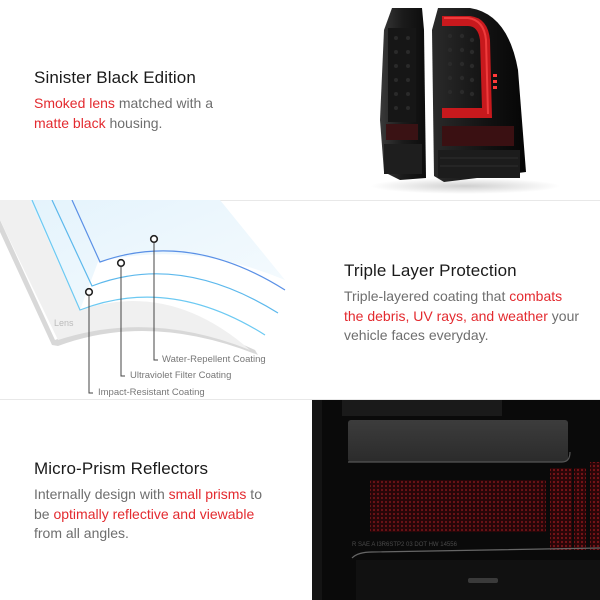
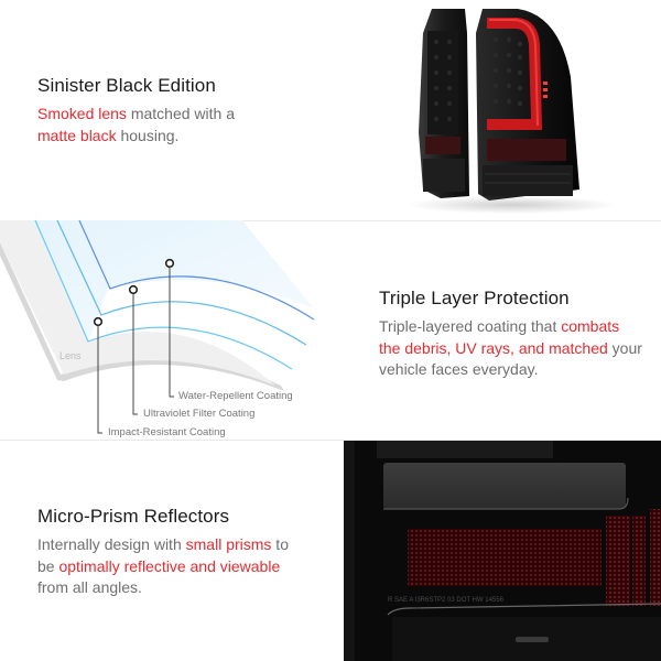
  Sinister Black Edition
  Smoked lens matched with a
  matte black housing.
  Lens
  Water-Repellent Coating
  Ultraviolet Filter Coating
  Impact-Resistant Coating
  Triple Layer Protection
- Triple-layered coating that combats the debris, UV rays, and weather your vehicle faces everyday.
+ Triple-layered coating that combats the debris, UV rays, and matched your vehicle faces everyday.
  Micro-Prism Reflectors
  Internally design with small prisms to be optimally reflective and viewable from all angles.
